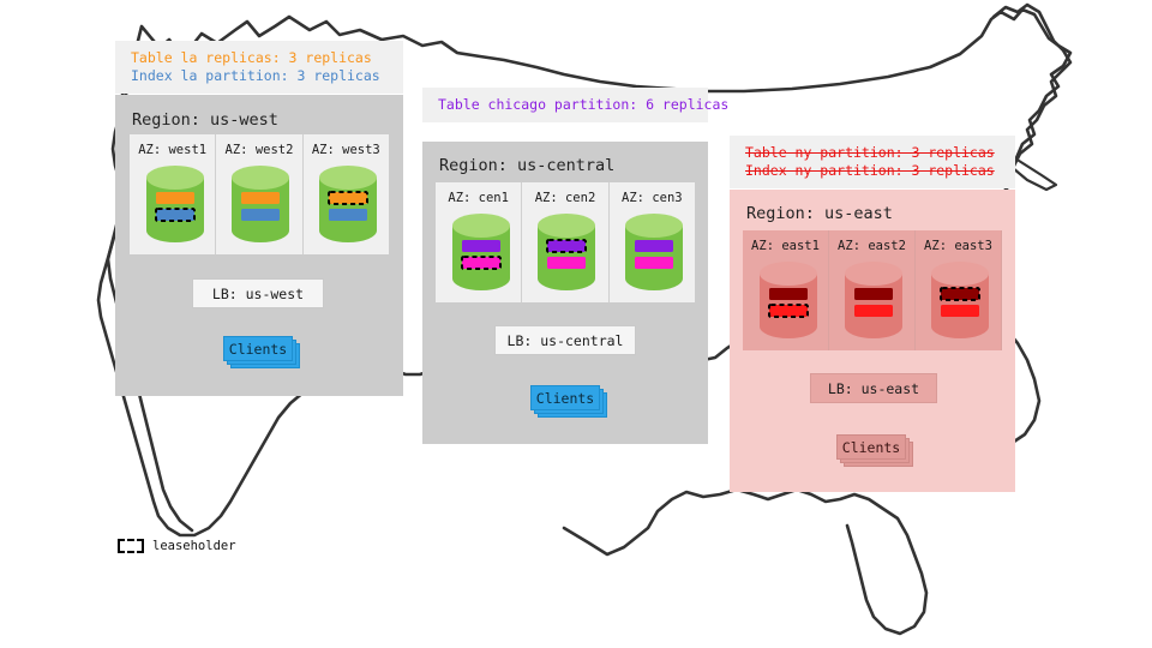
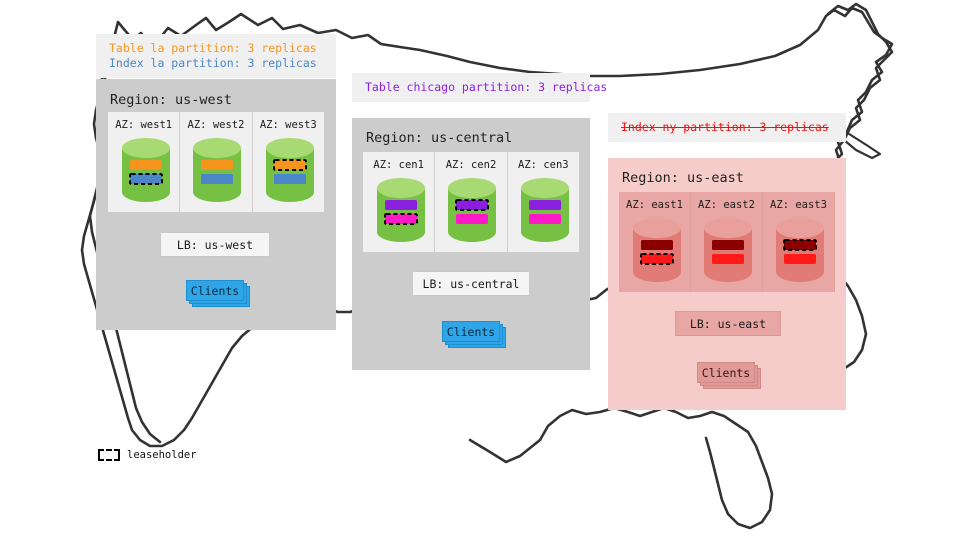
- Table la replicas: 3 replicas
+ Table la partition: 3 replicas
  Index la partition: 3 replicas
  Region: us-west
  AZ: west1
  AZ: west2
  AZ: west3
  LB: us-west
  Clients
- Table chicago partition: 6 replicas
+ Table chicago partition: 3 replicas
  Region: us-central
  AZ: cen1
  AZ: cen2
  AZ: cen3
  LB: us-central
  Clients
- Table ny partition: 3 replicas
  Index ny partition: 3 replicas
  Region: us-east
  AZ: east1
  AZ: east2
  AZ: east3
  LB: us-east
  Clients
  leaseholder
